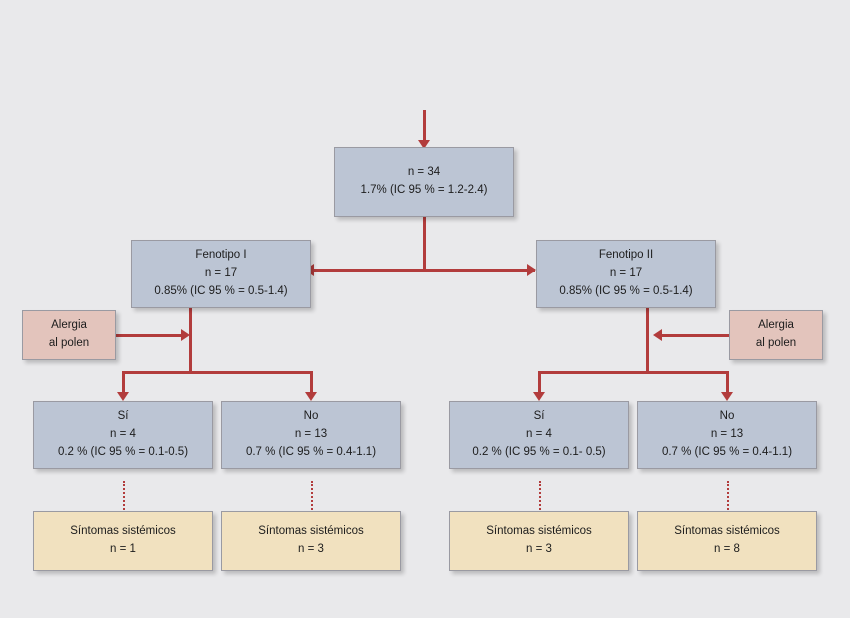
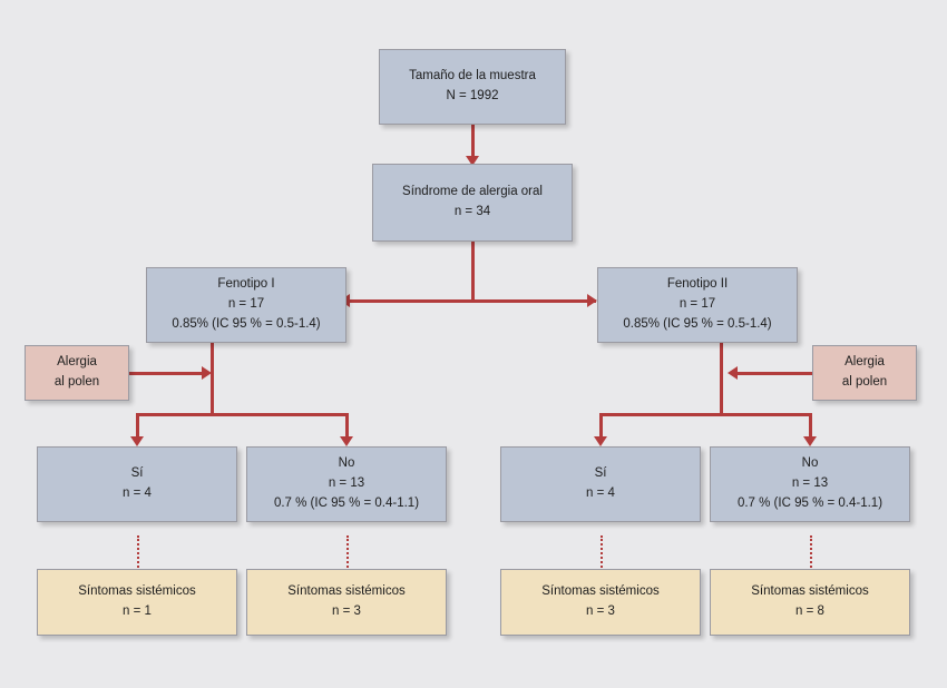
+ Tamaño de la muestra
+ N = 1992
+ Síndrome de alergia oral
  n = 34
- 1.7% (IC 95 % = 1.2-2.4)
  Fenotipo I
  n = 17
  0.85% (IC 95 % = 0.5-1.4)
  Fenotipo II
  n = 17
  0.85% (IC 95 % = 0.5-1.4)
  Alergia
  al polen
  Alergia
  al polen
  Sí
  n = 4
- 0.2 % (IC 95 % = 0.1-0.5)
  No
  n = 13
  0.7 % (IC 95 % = 0.4-1.1)
  Sí
  n = 4
- 0.2 % (IC 95 % = 0.1- 0.5)
  No
  n = 13
  0.7 % (IC 95 % = 0.4-1.1)
  Síntomas sistémicos
  n = 1
  Síntomas sistémicos
  n = 3
  Síntomas sistémicos
  n = 3
  Síntomas sistémicos
  n = 8
